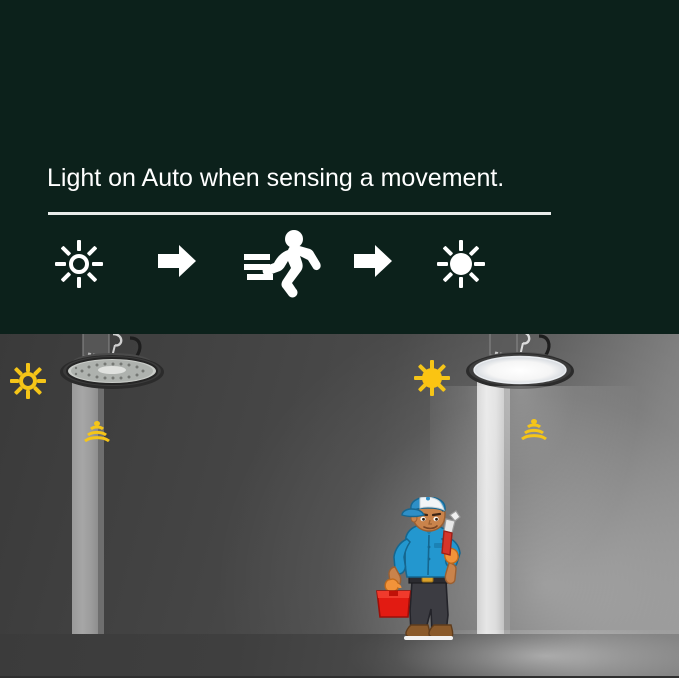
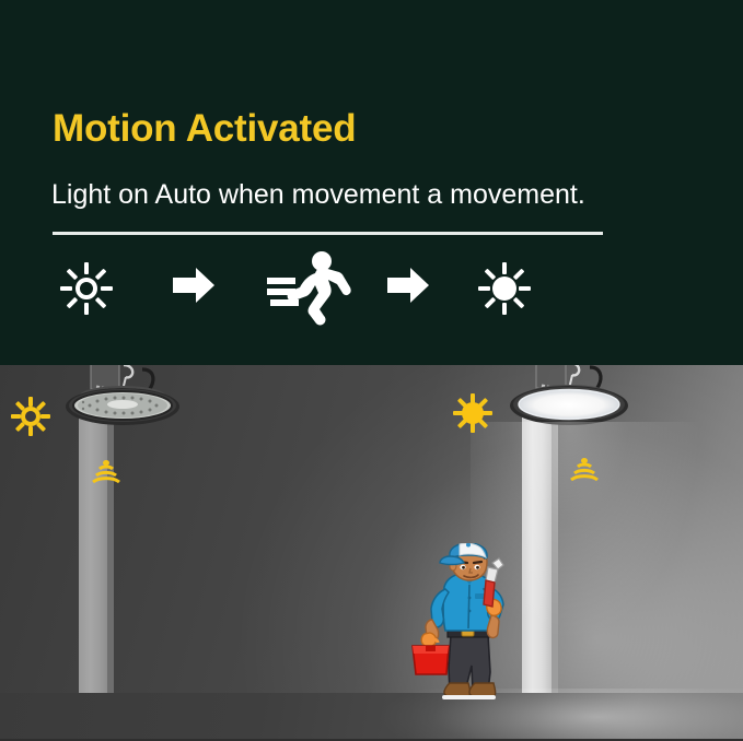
+ Motion Activated
- Light on Auto when sensing a movement.
+ Light on Auto when movement a movement.
